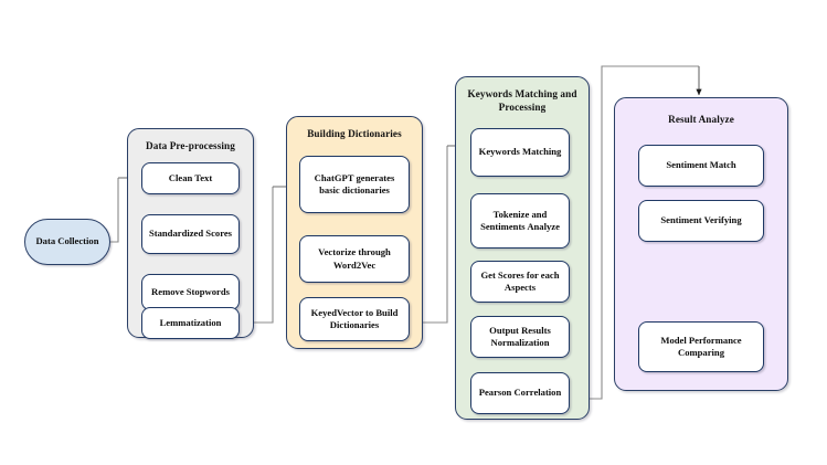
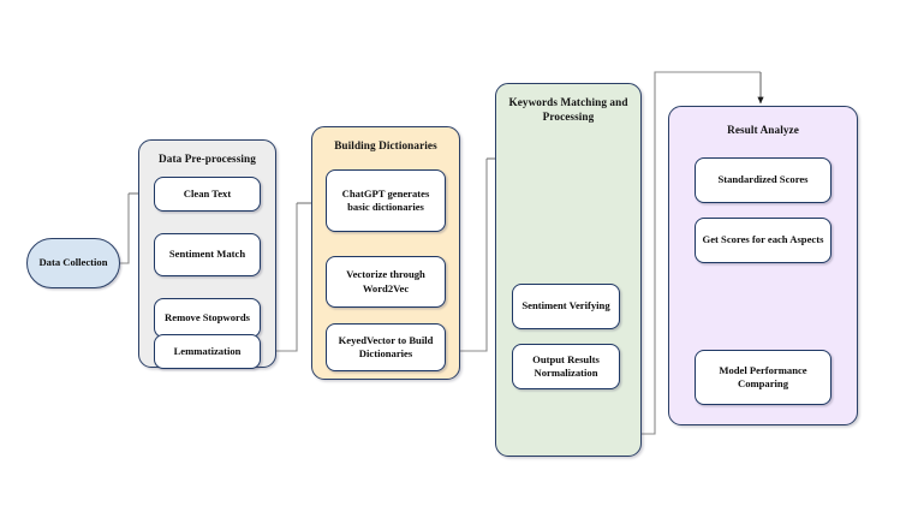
  Data Collection
  Data Pre-processing
  Clean Text
- Standardized Scores
+ Sentiment Match
  Remove Stopwords
  Lemmatization
  Building Dictionaries
  ChatGPT generates basic dictionaries
  Vectorize through Word2Vec
  KeyedVector to Build Dictionaries
  Keywords Matching and Processing
- Keywords Matching
- Tokenize and Sentiments Analyze
- Get Scores for each Aspects
+ Sentiment Verifying
  Output Results Normalization
- Pearson Correlation
  Result Analyze
- Sentiment Match
+ Standardized Scores
- Sentiment Verifying
+ Get Scores for each Aspects
  Model Performance Comparing
